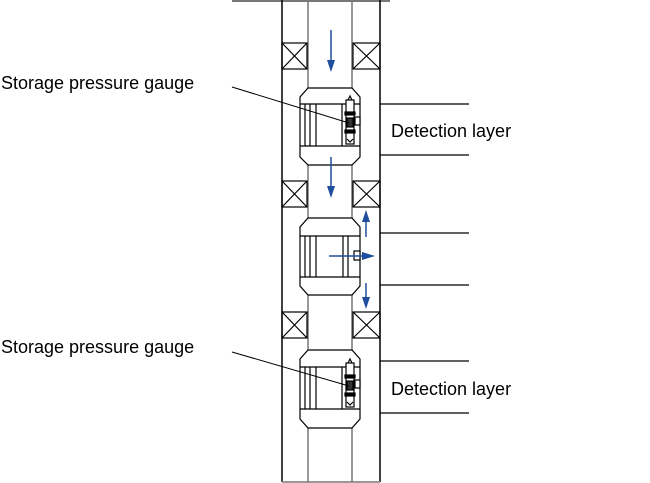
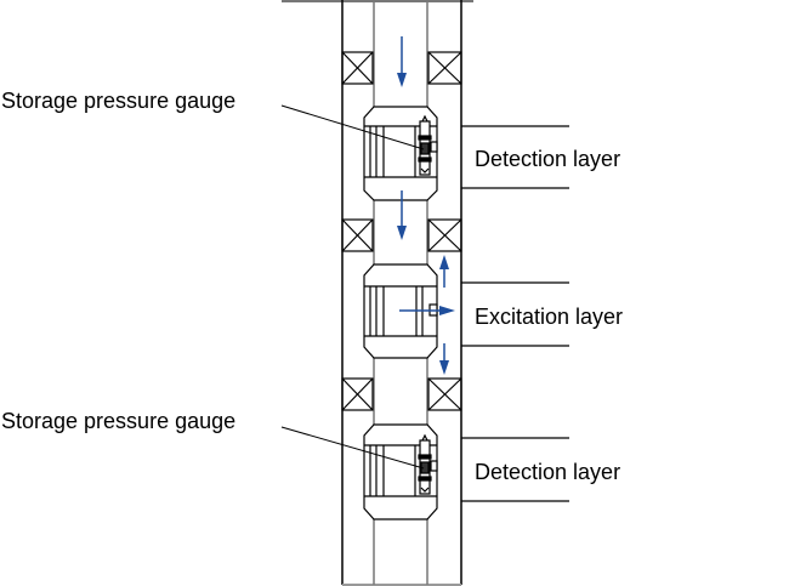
  Detection layer
+ Excitation layer
  Detection layer
  Storage pressure gauge
  Storage pressure gauge
